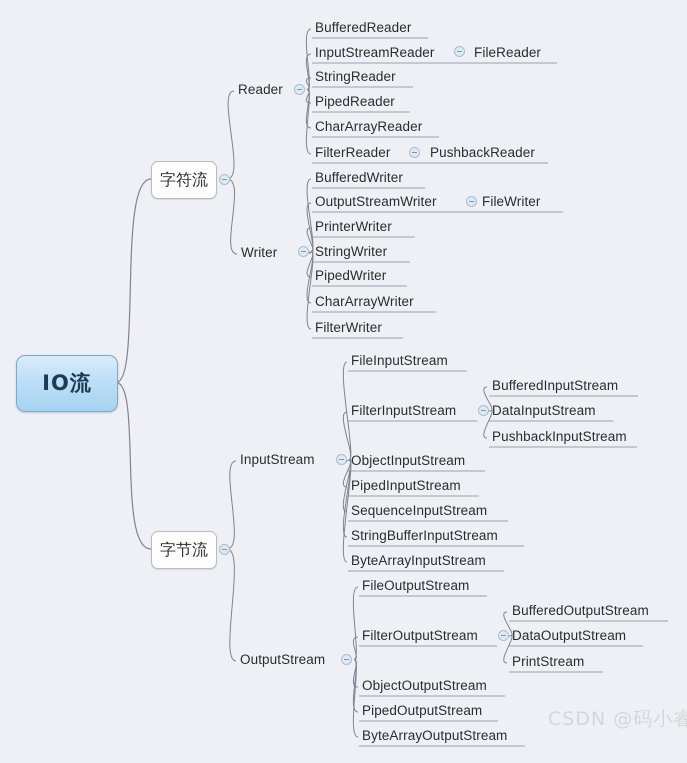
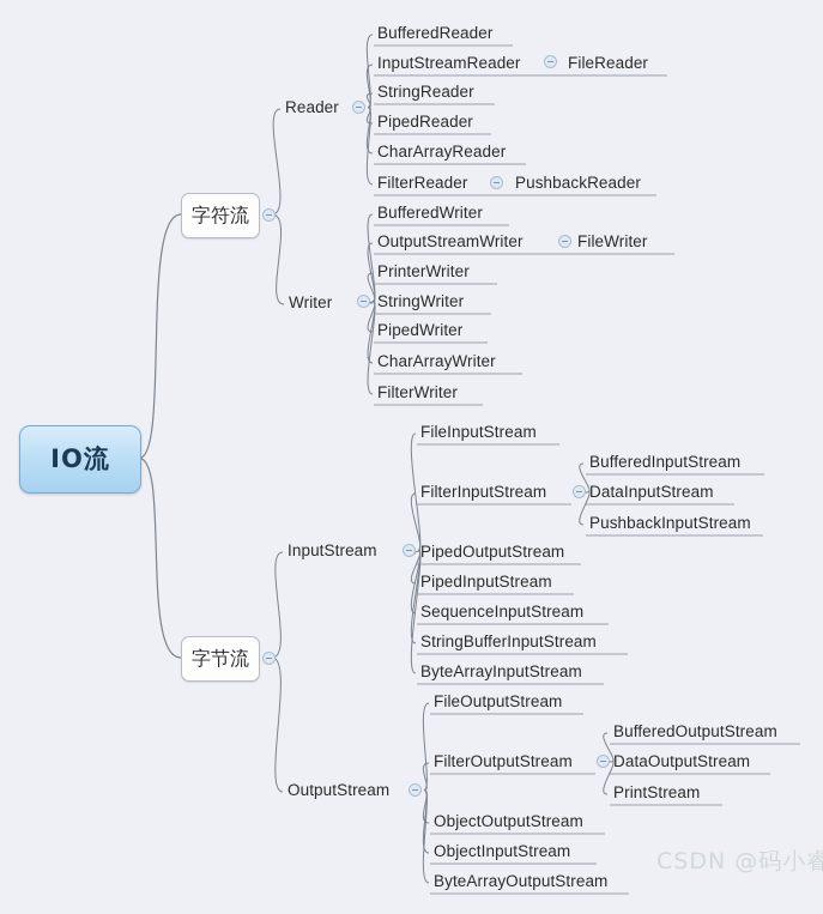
  IO流
  字符流
  字节流
  Reader
  Writer
  InputStream
  OutputStream
  BufferedReader
  InputStreamReader
  FileReader
  StringReader
  PipedReader
  CharArrayReader
  FilterReader
  PushbackReader
  BufferedWriter
  OutputStreamWriter
  FileWriter
  PrinterWriter
  StringWriter
  PipedWriter
  CharArrayWriter
  FilterWriter
  FileInputStream
  FilterInputStream
- ObjectInputStream
+ PipedOutputStream
  PipedInputStream
  SequenceInputStream
  StringBufferInputStream
  ByteArrayInputStream
  FileOutputStream
  FilterOutputStream
  ObjectOutputStream
- PipedOutputStream
+ ObjectInputStream
  ByteArrayOutputStream
  BufferedInputStream
  DataInputStream
  PushbackInputStream
  BufferedOutputStream
  DataOutputStream
  PrintStream
  CSDN @码小睿
